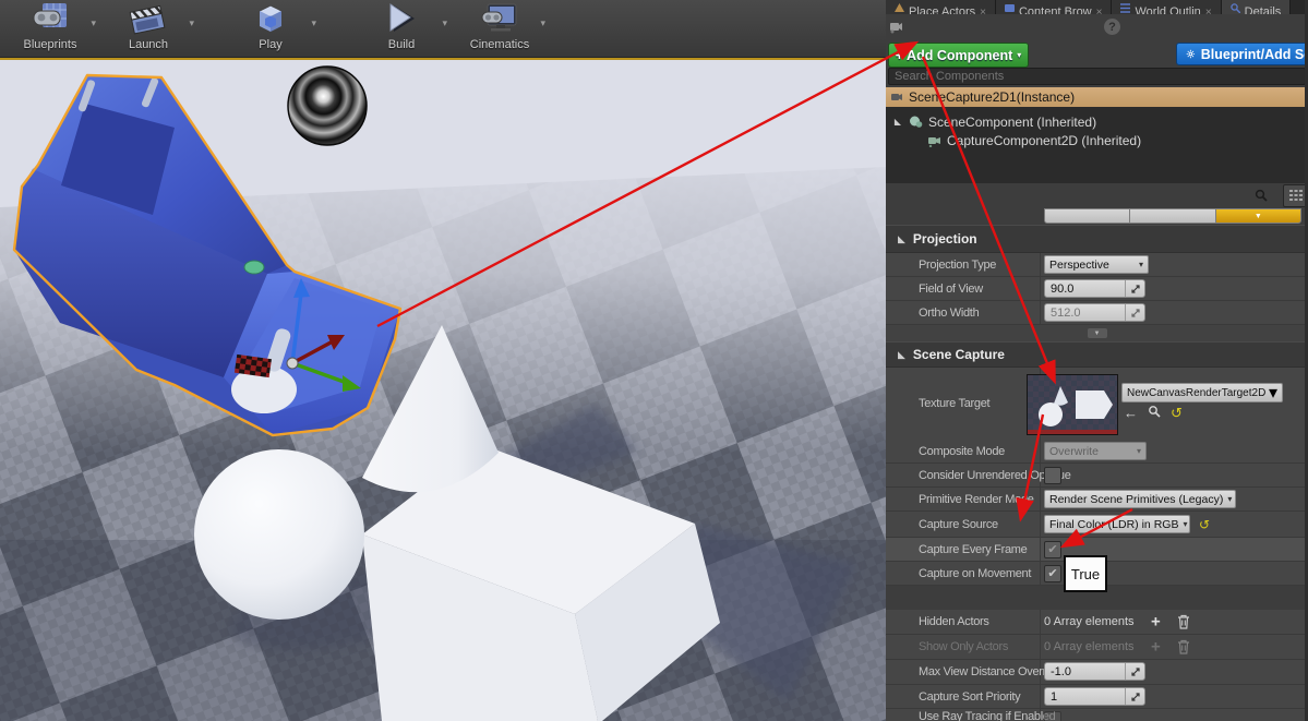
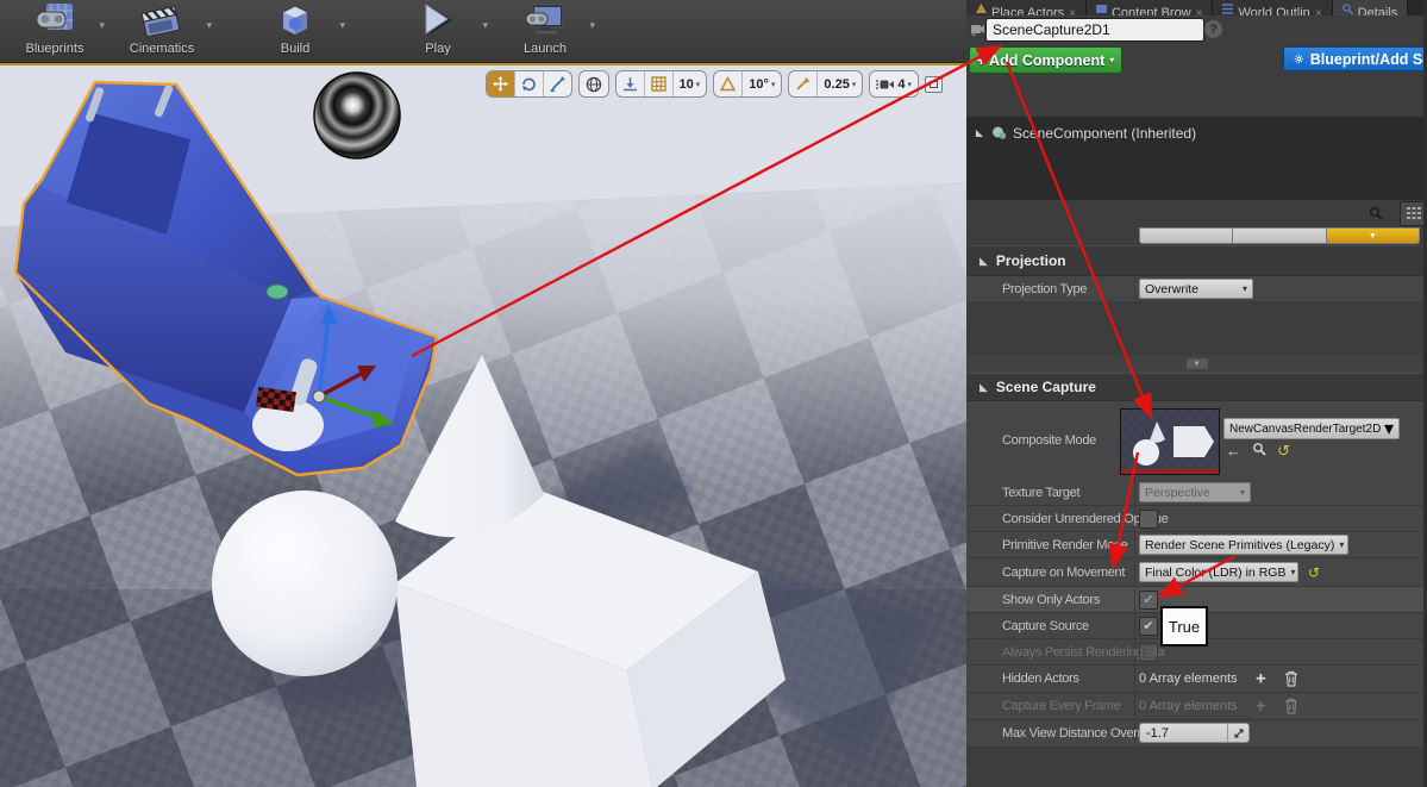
  Blueprints
  ▾
- Launch
+ Cinematics
  ▾
- Play
+ Build
  ▾
- Build
+ Play
  ▾
- Cinematics
+ Launch
  ▾
+ 10
+ 10°
+ 0.25
+ 4
  Place Actors
  ×
  Content Brow
  ×
  World Outlin
  ×
  Details
+ SceneCapture2D1
  ?
  + Add Component
  ▾
  Blueprint/Add S
- Search Components
- SceneCapture2D1(Instance)
  ◣
  SceneComponent (Inherited)
- CaptureComponent2D (Inherited)
  ◣
  Projection
  Projection Type
- Perspective
+ Overwrite
  ▾
- Field of View
- 90.0
- Ortho Width
- 512.0
  ◣
  Scene Capture
- Texture Target
+ Composite Mode
  NewCanvasRenderTarget2D
  ▾
  ←
  ↺
- Composite Mode
+ Texture Target
- Overwrite
+ Perspective
  ▾
  Consider Unrendered Ope
  Primitive Render Moe
  Render Scene Primitives (Legacy)
  ▾
- Capture Source
+ Capture on Movement
  Final Colo (LDR) in RGB
  ▾
  ↺
- Capture Every Frame
+ Show Only Actors
  ✔
- Capture on Movement
+ Capture Source
  ✔
+ Always Persist Rendering Sta
  Hidden Actors
  0 Array elements
  +
- Show Only Actors
+ Capture Every Frame
  0 Array elements
  +
  Max View Distance Over
- -1.0
+ -1.7
- Capture Sort Priority
- 1
- Use Ray Tracing if Enabled
  True
